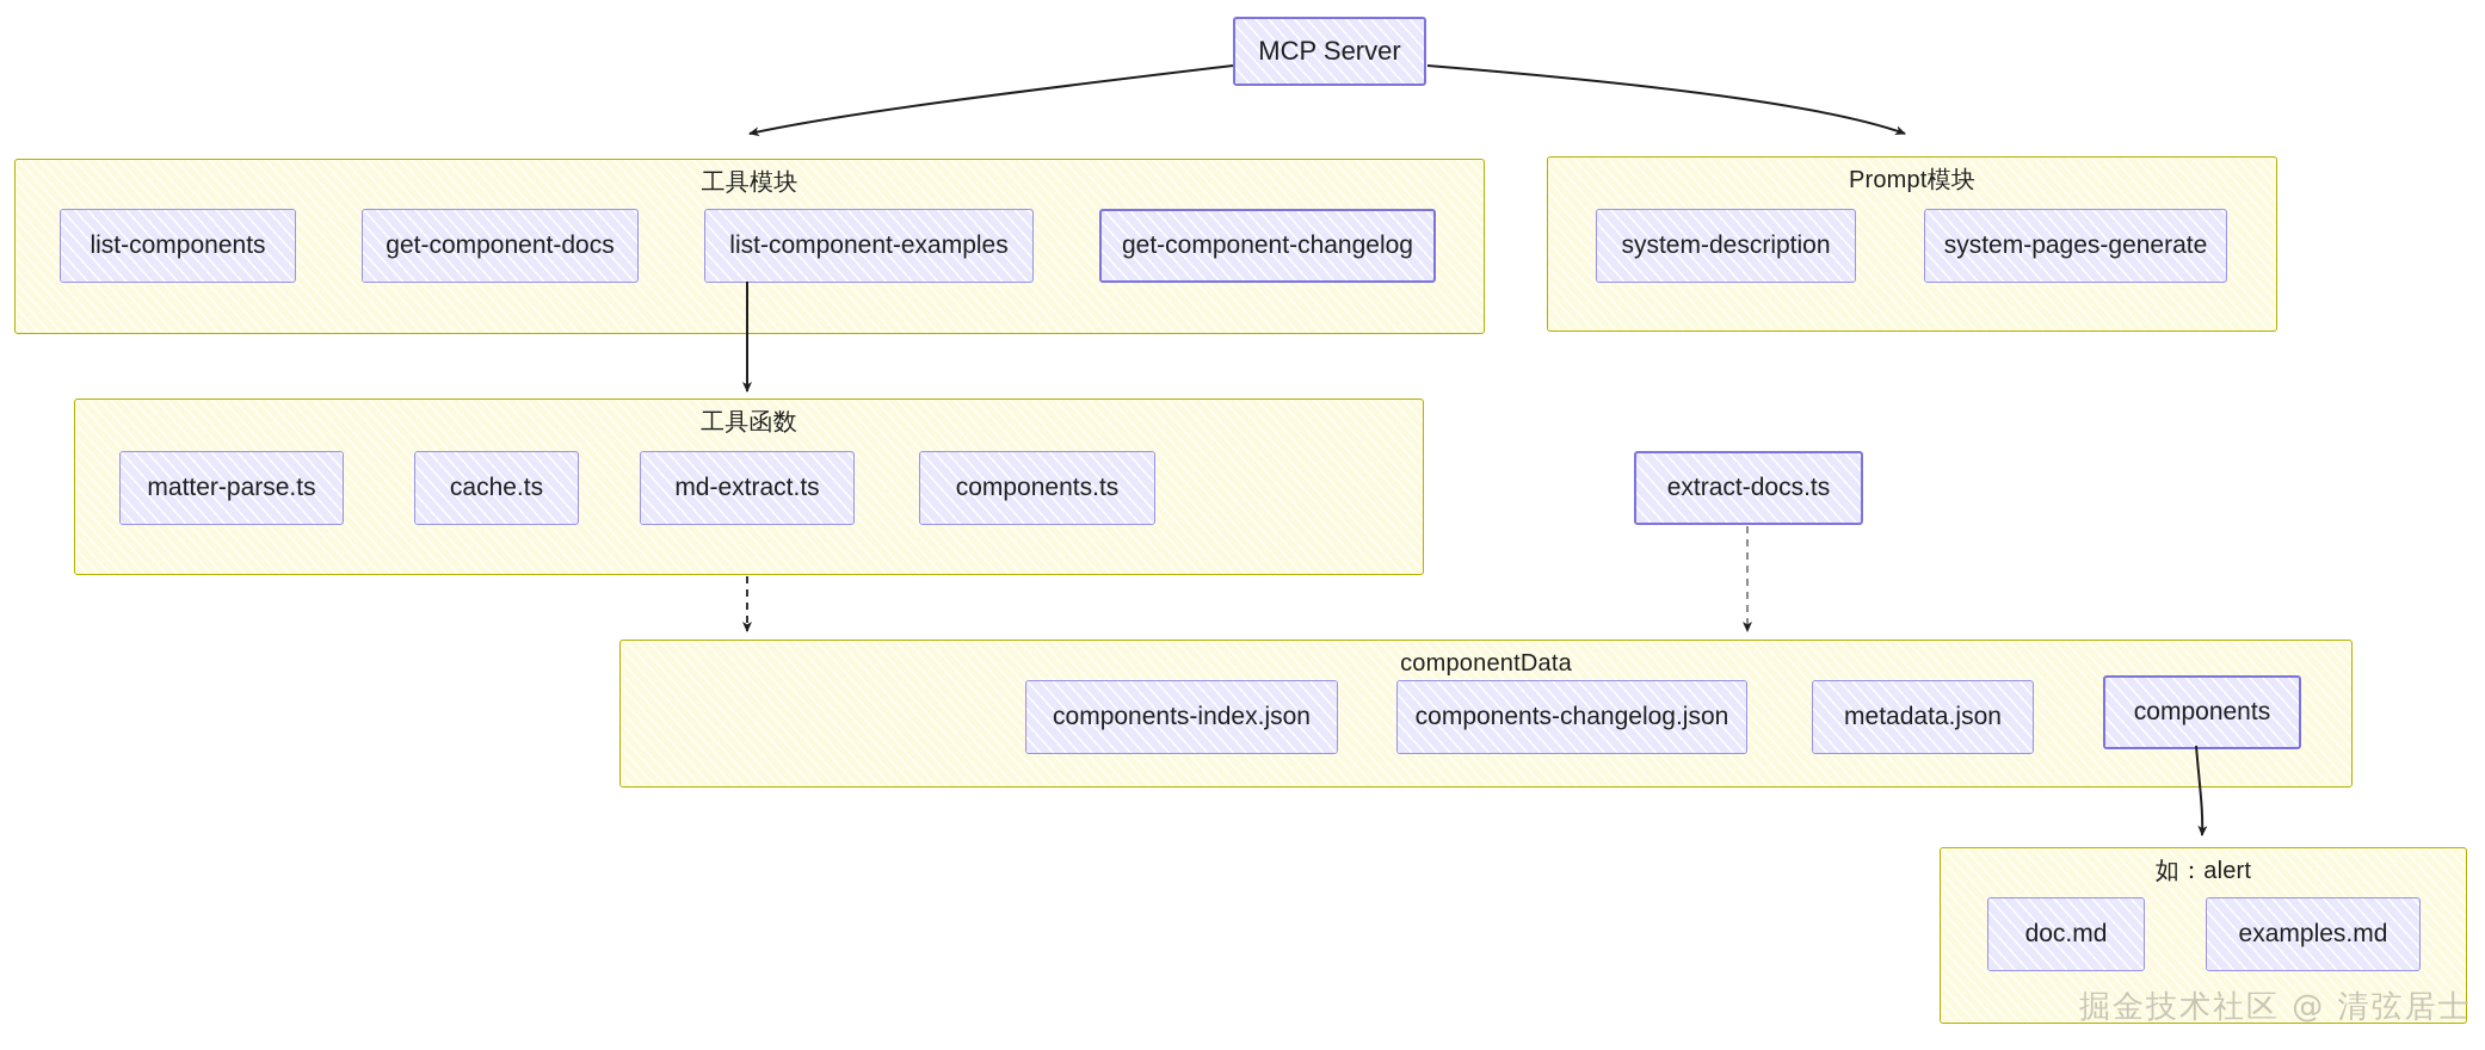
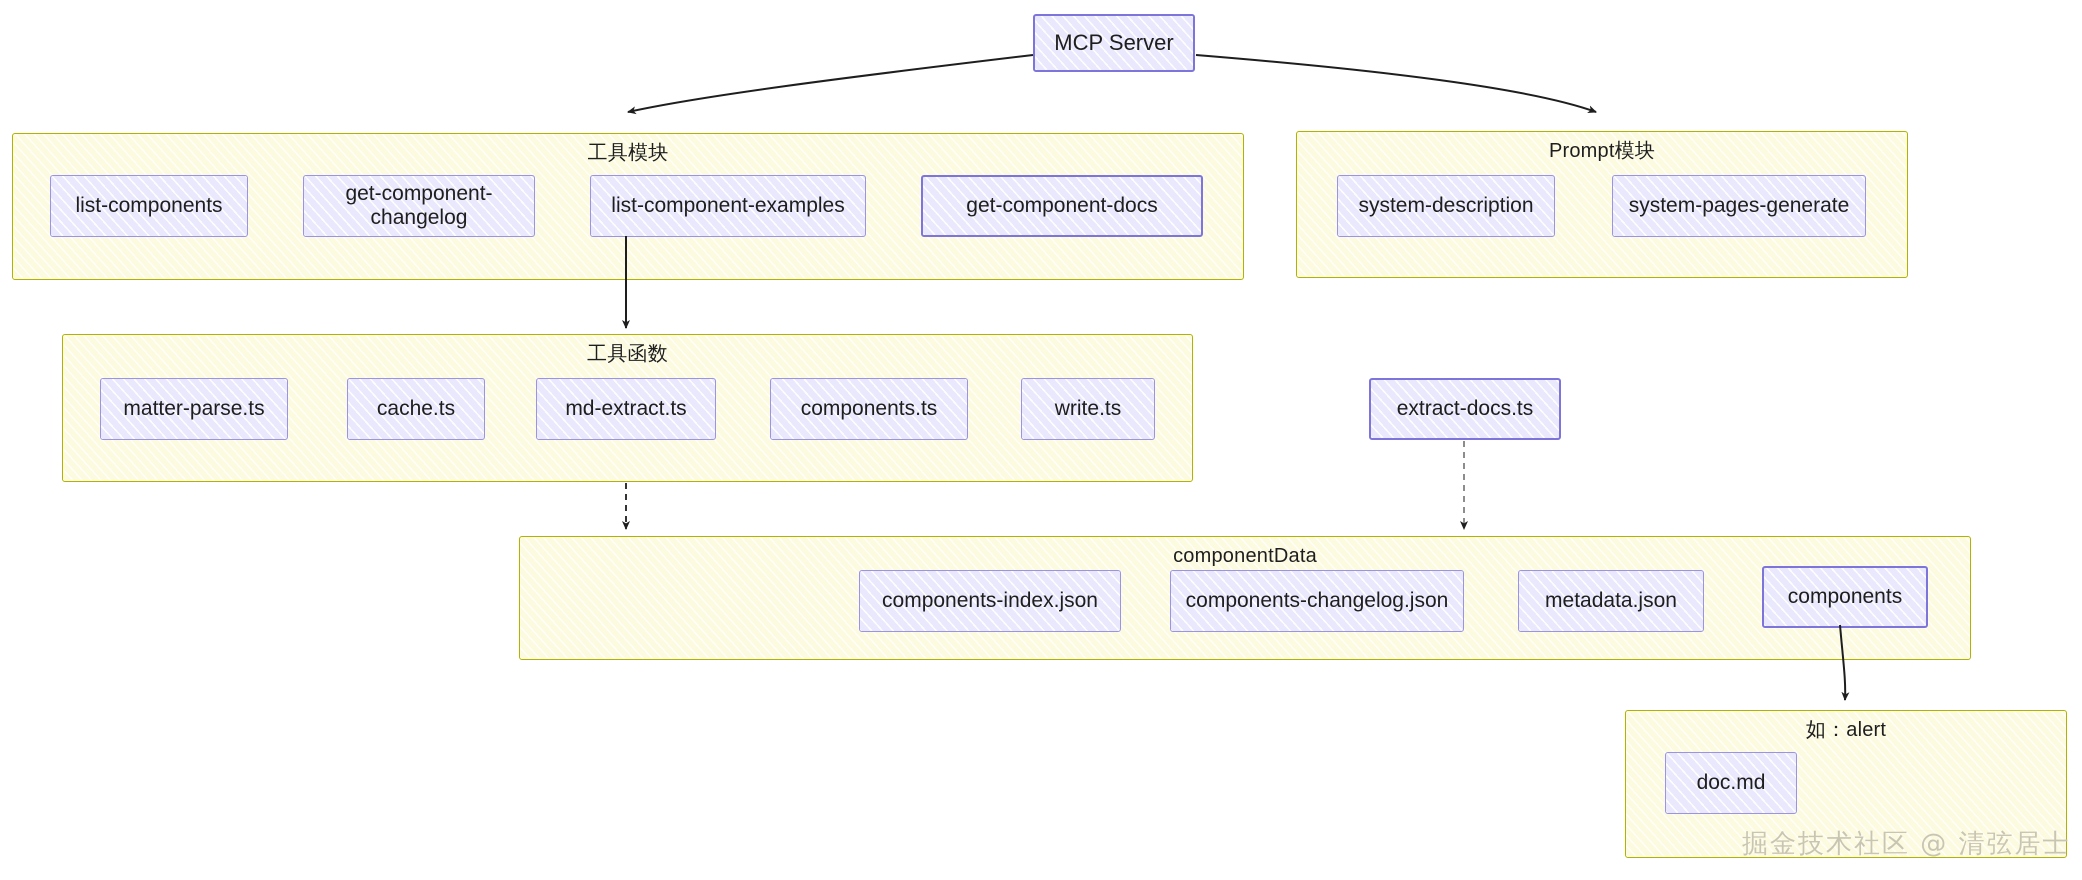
  MCP Server
  工具模块
  list-components
- get-component-docs
+ get-component-changelog
  list-component-examples
- get-component-changelog
+ get-component-docs
  Prompt模块
  system-description
  system-pages-generate
  工具函数
  matter-parse.ts
  cache.ts
  md-extract.ts
  components.ts
+ write.ts
  extract-docs.ts
  componentData
  components-index.json
  components-changelog.json
  metadata.json
  components
  如：alert
  doc.md
- examples.md
  掘金技术社区 @ 清弦居士
